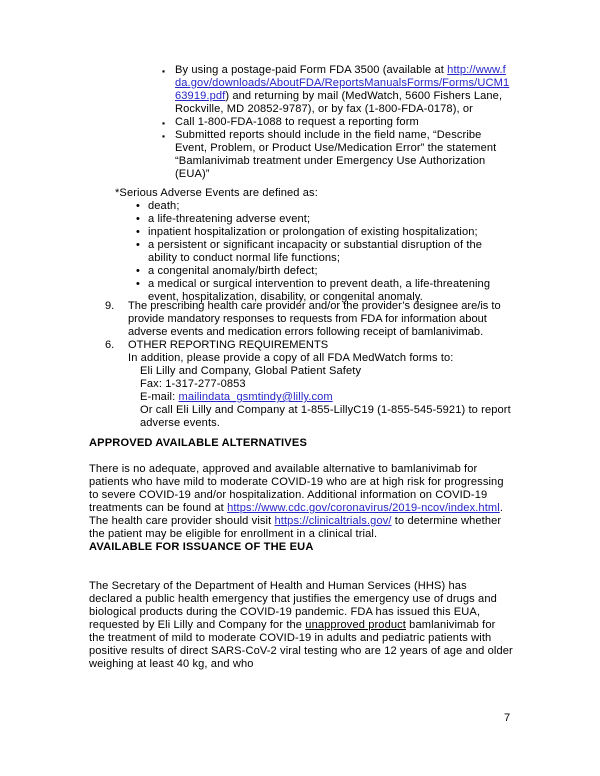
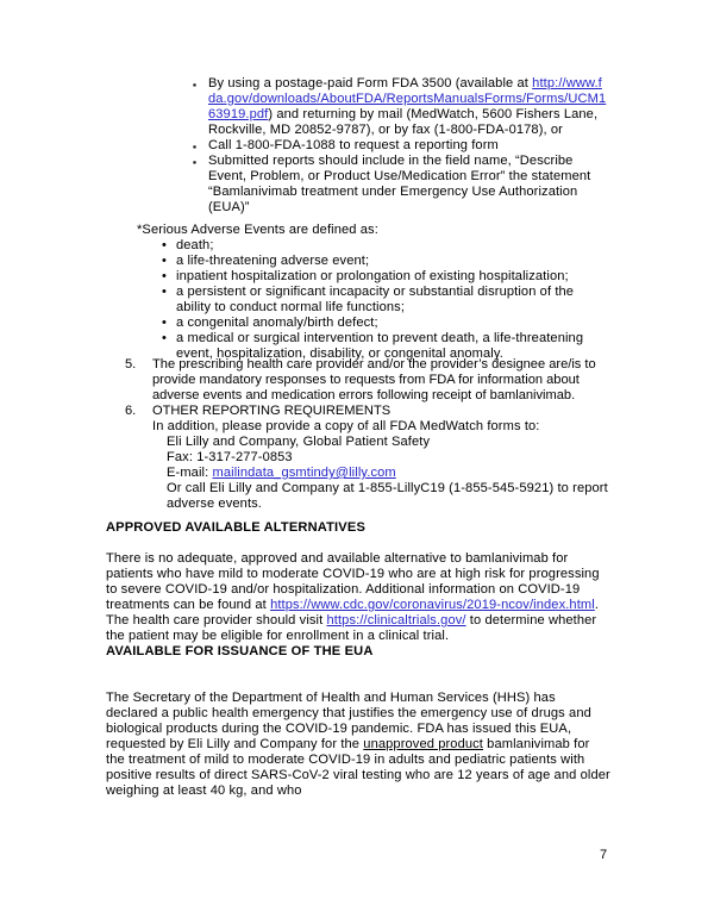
  ▪
  By using a postage-paid Form FDA 3500 (available at http://www.fda.gov/downloads/AboutFDA/ReportsManualsForms/Forms/UCM163919.pdf) and returning by mail (MedWatch, 5600 Fishers Lane, Rockville, MD 20852-9787), or by fax (1-800-FDA-0178), or
  ▪
  Call 1-800-FDA-1088 to request a reporting form
  ▪
  Submitted reports should include in the field name, “Describe Event, Problem, or Product Use/Medication Error” the statement “Bamlanivimab treatment under Emergency Use Authorization (EUA)”
  *Serious Adverse Events are defined as:
  •
  death;
  •
  a life-threatening adverse event;
  •
  inpatient hospitalization or prolongation of existing hospitalization;
  •
  a persistent or significant incapacity or substantial disruption of the ability to conduct normal life functions;
  •
  a congenital anomaly/birth defect;
  •
  a medical or surgical intervention to prevent death, a life-threatening event, hospitalization, disability, or congenital anomaly.
- 9.
+ 5.
  The prescribing health care provider and/or the provider’s designee are/is to provide mandatory responses to requests from FDA for information about adverse events and medication errors following receipt of bamlanivimab.
  6.
  OTHER REPORTING REQUIREMENTS
  In addition, please provide a copy of all FDA MedWatch forms to:
  Eli Lilly and Company, Global Patient Safety
  Fax: 1-317-277-0853
  E-mail: mailindata_gsmtindy@lilly.com
  Or call Eli Lilly and Company at 1-855-LillyC19 (1-855-545-5921) to report
  adverse events.
  APPROVED AVAILABLE ALTERNATIVES
  There is no adequate, approved and available alternative to bamlanivimab for patients who have mild to moderate COVID-19 who are at high risk for progressing to severe COVID-19 and/or hospitalization. Additional information on COVID-19 treatments can be found at https://www.cdc.gov/coronavirus/2019-ncov/index.html. The health care provider should visit https://clinicaltrials.gov/ to determine whether the patient may be eligible for enrollment in a clinical trial.
  AVAILABLE FOR ISSUANCE OF THE EUA
  The Secretary of the Department of Health and Human Services (HHS) has declared a public health emergency that justifies the emergency use of drugs and biological products during the COVID-19 pandemic. FDA has issued this EUA, requested by Eli Lilly and Company for the unapproved product bamlanivimab for the treatment of mild to moderate COVID-19 in adults and pediatric patients with positive results of direct SARS-CoV-2 viral testing who are 12 years of age and older weighing at least 40 kg, and who
  7
